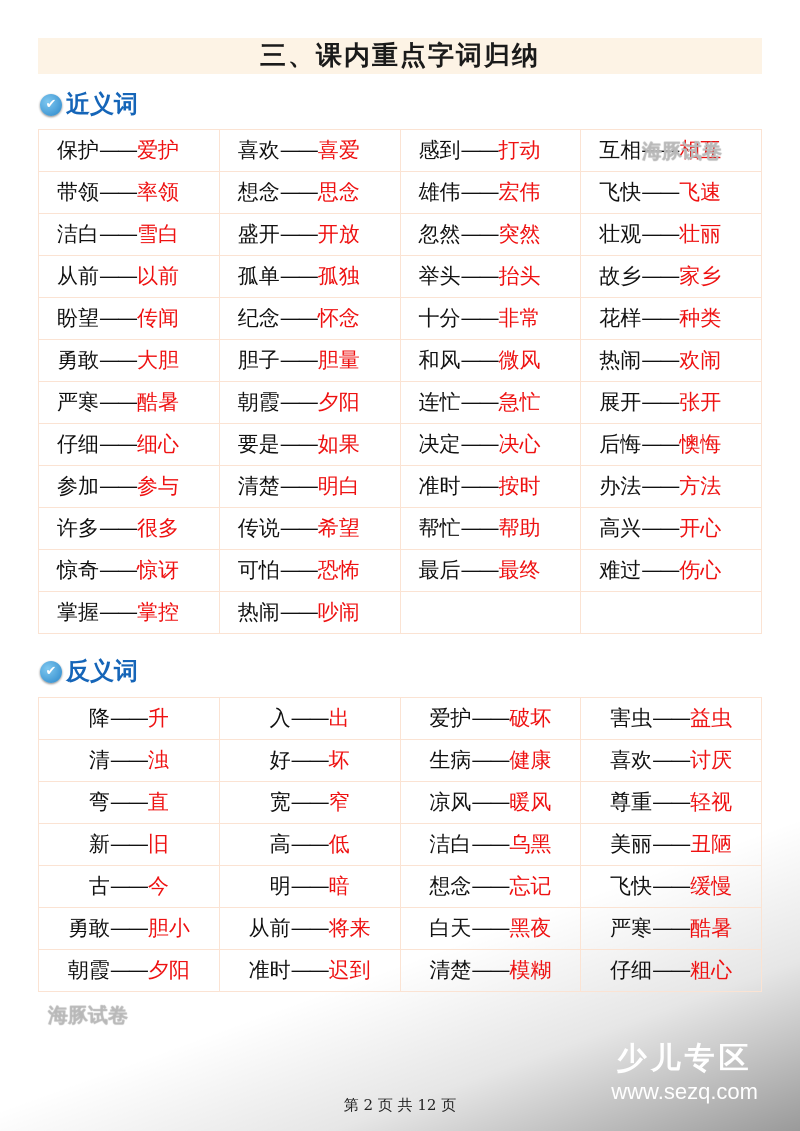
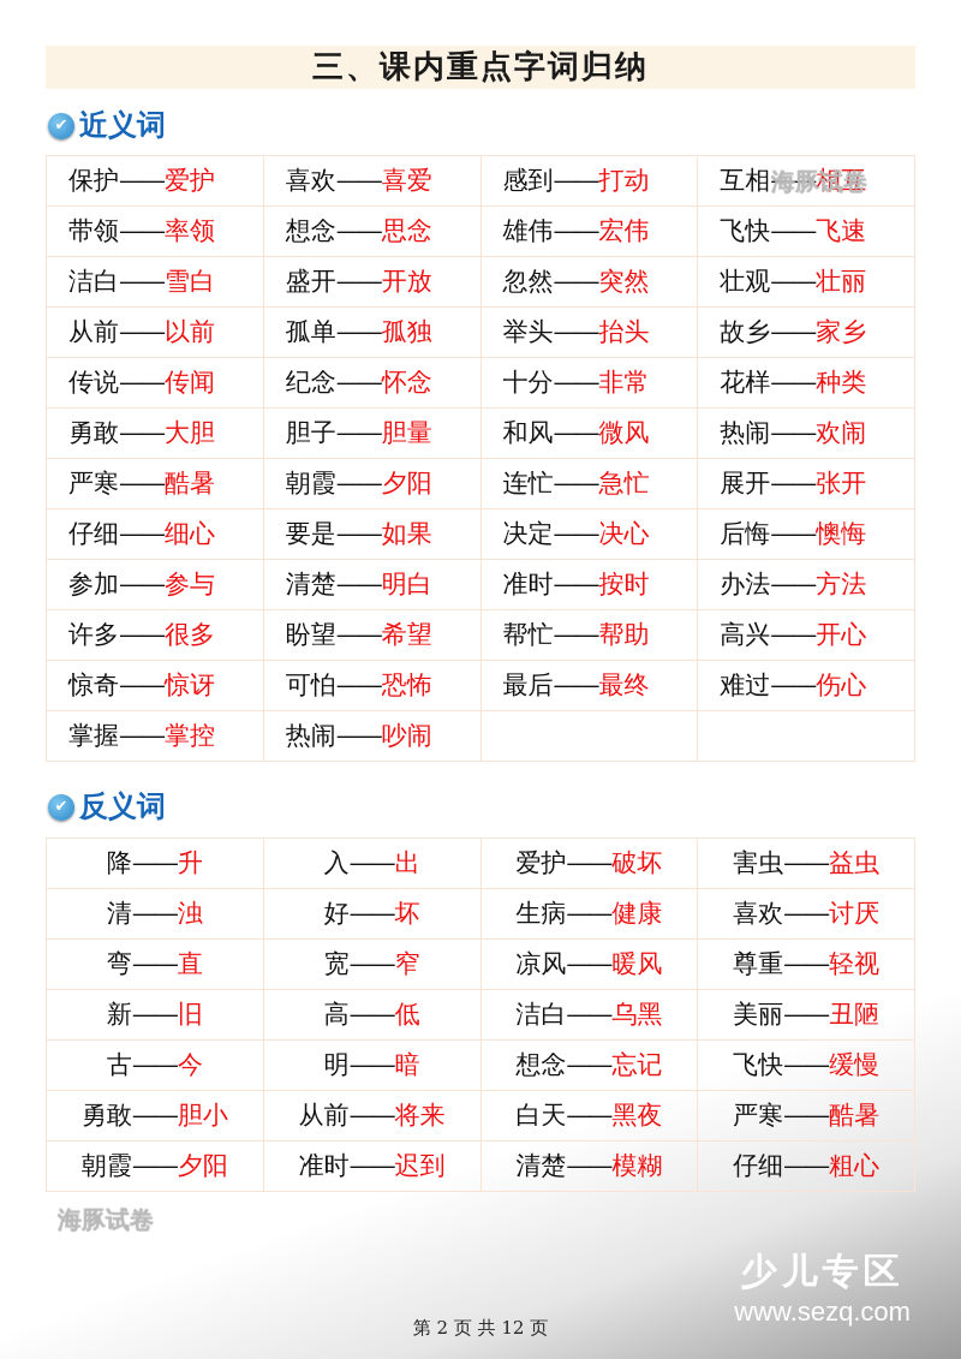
  三、课内重点字词归纳
  ✔
  近义词
  保护——爱护	喜欢——喜爱	感到——打动	互相——相互
  带领——率领	想念——思念	雄伟——宏伟	飞快——飞速
  洁白——雪白	盛开——开放	忽然——突然	壮观——壮丽
  从前——以前	孤单——孤独	举头——抬头	故乡——家乡
- 盼望——传闻	纪念——怀念	十分——非常	花样——种类
+ 传说——传闻	纪念——怀念	十分——非常	花样——种类
  勇敢——大胆	胆子——胆量	和风——微风	热闹——欢闹
  严寒——酷暑	朝霞——夕阳	连忙——急忙	展开——张开
  仔细——细心	要是——如果	决定——决心	后悔——懊悔
  参加——参与	清楚——明白	准时——按时	办法——方法
- 许多——很多	传说——希望	帮忙——帮助	高兴——开心
+ 许多——很多	盼望——希望	帮忙——帮助	高兴——开心
  惊奇——惊讶	可怕——恐怖	最后——最终	难过——伤心
  掌握——掌控	热闹——吵闹
  ✔
  反义词
  降——升	入——出	爱护——破坏	害虫——益虫
  清——浊	好——坏	生病——健康	喜欢——讨厌
  弯——直	宽——窄	凉风——暖风	尊重——轻视
  新——旧	高——低	洁白——乌黑	美丽——丑陋
  古——今	明——暗	想念——忘记	飞快——缓慢
  勇敢——胆小	从前——将来	白天——黑夜	严寒——酷暑
  朝霞——夕阳	准时——迟到	清楚——模糊	仔细——粗心
  海豚试卷
  海豚试卷
  少儿专区
  www.sezq.com
  第 2 页 共 12 页
